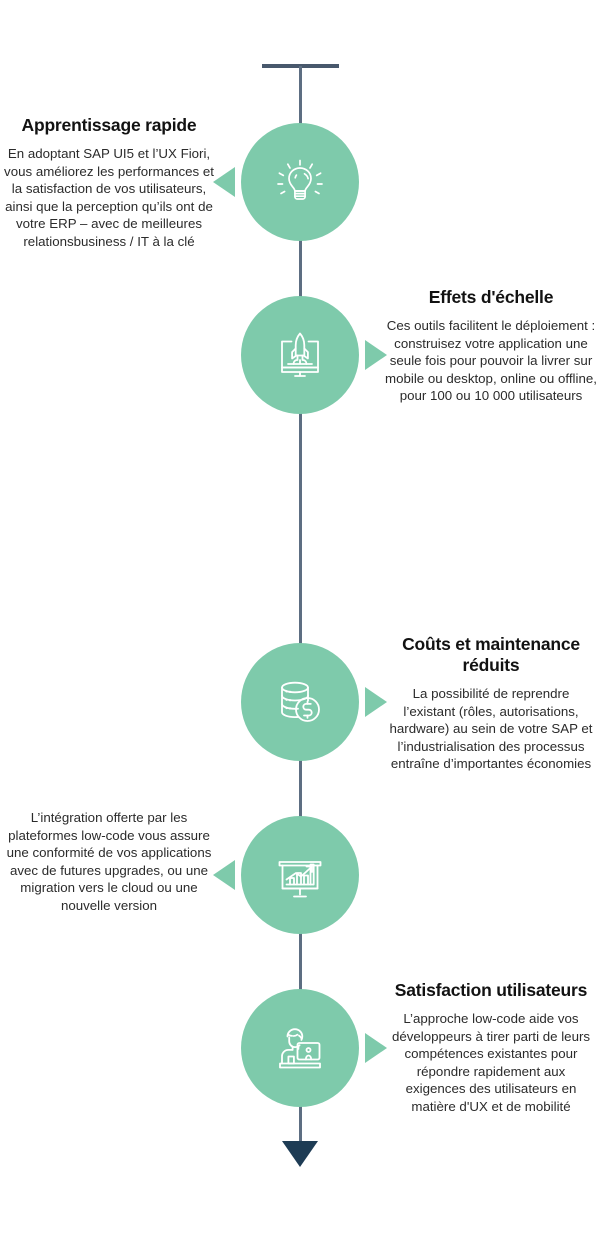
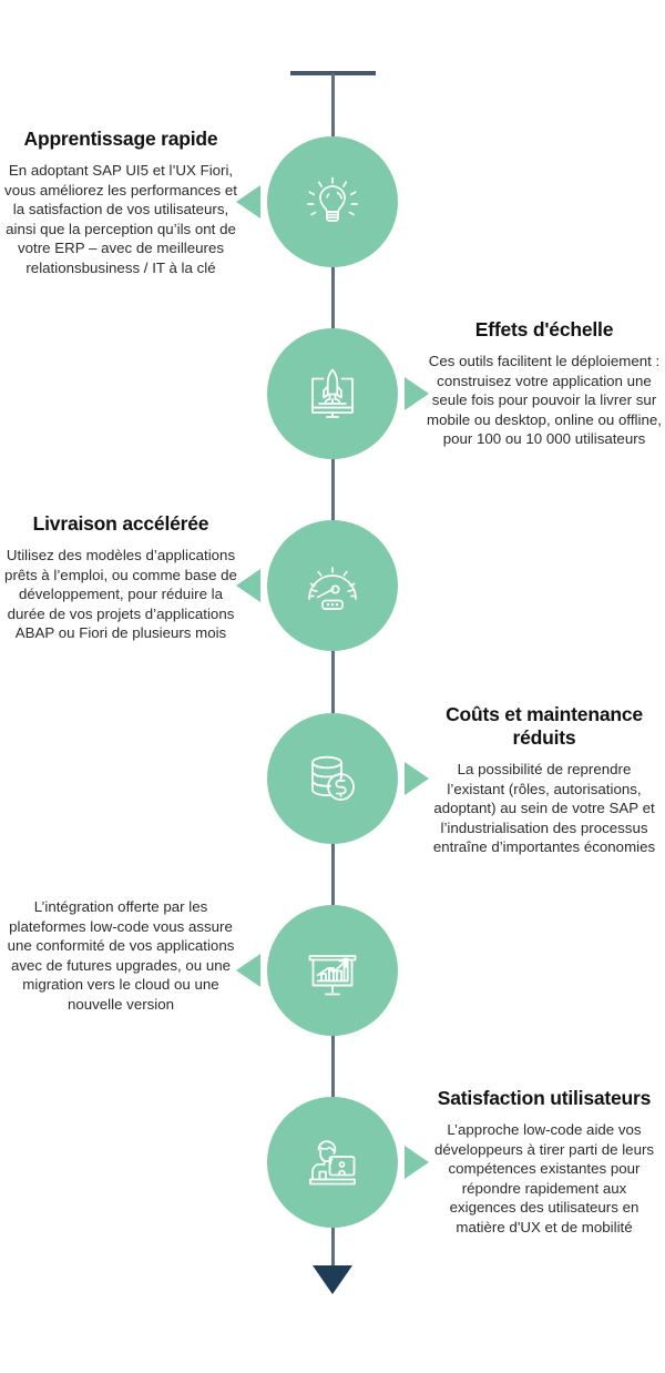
  Apprentissage rapide
  En adoptant SAP UI5 et l’UX Fiori, vous améliorez les performances et la satisfaction de vos utilisateurs, ainsi que la perception qu’ils ont de votre ERP – avec de meilleures relationsbusiness / IT à la clé
  Effets d'échelle
  Ces outils facilitent le déploiement : construisez votre application une seule fois pour pouvoir la livrer sur mobile ou desktop, online ou offline, pour 100 ou 10 000 utilisateurs
+ Livraison accélérée
+ Utilisez des modèles d’applications prêts à l’emploi, ou comme base de développement, pour réduire la durée de vos projets d’applications ABAP ou Fiori de plusieurs mois
  Coûts et maintenance réduits
- La possibilité de reprendre l’existant (rôles, autorisations, hardware) au sein de votre SAP et l’industrialisation des processus entraîne d’importantes économies
+ La possibilité de reprendre l’existant (rôles, autorisations, adoptant) au sein de votre SAP et l’industrialisation des processus entraîne d’importantes économies
  L’intégration offerte par les plateformes low-code vous assure une conformité de vos applications avec de futures upgrades, ou une migration vers le cloud ou une nouvelle version
  Satisfaction utilisateurs
  L’approche low-code aide vos développeurs à tirer parti de leurs compétences existantes pour répondre rapidement aux exigences des utilisateurs en matière d'UX et de mobilité
